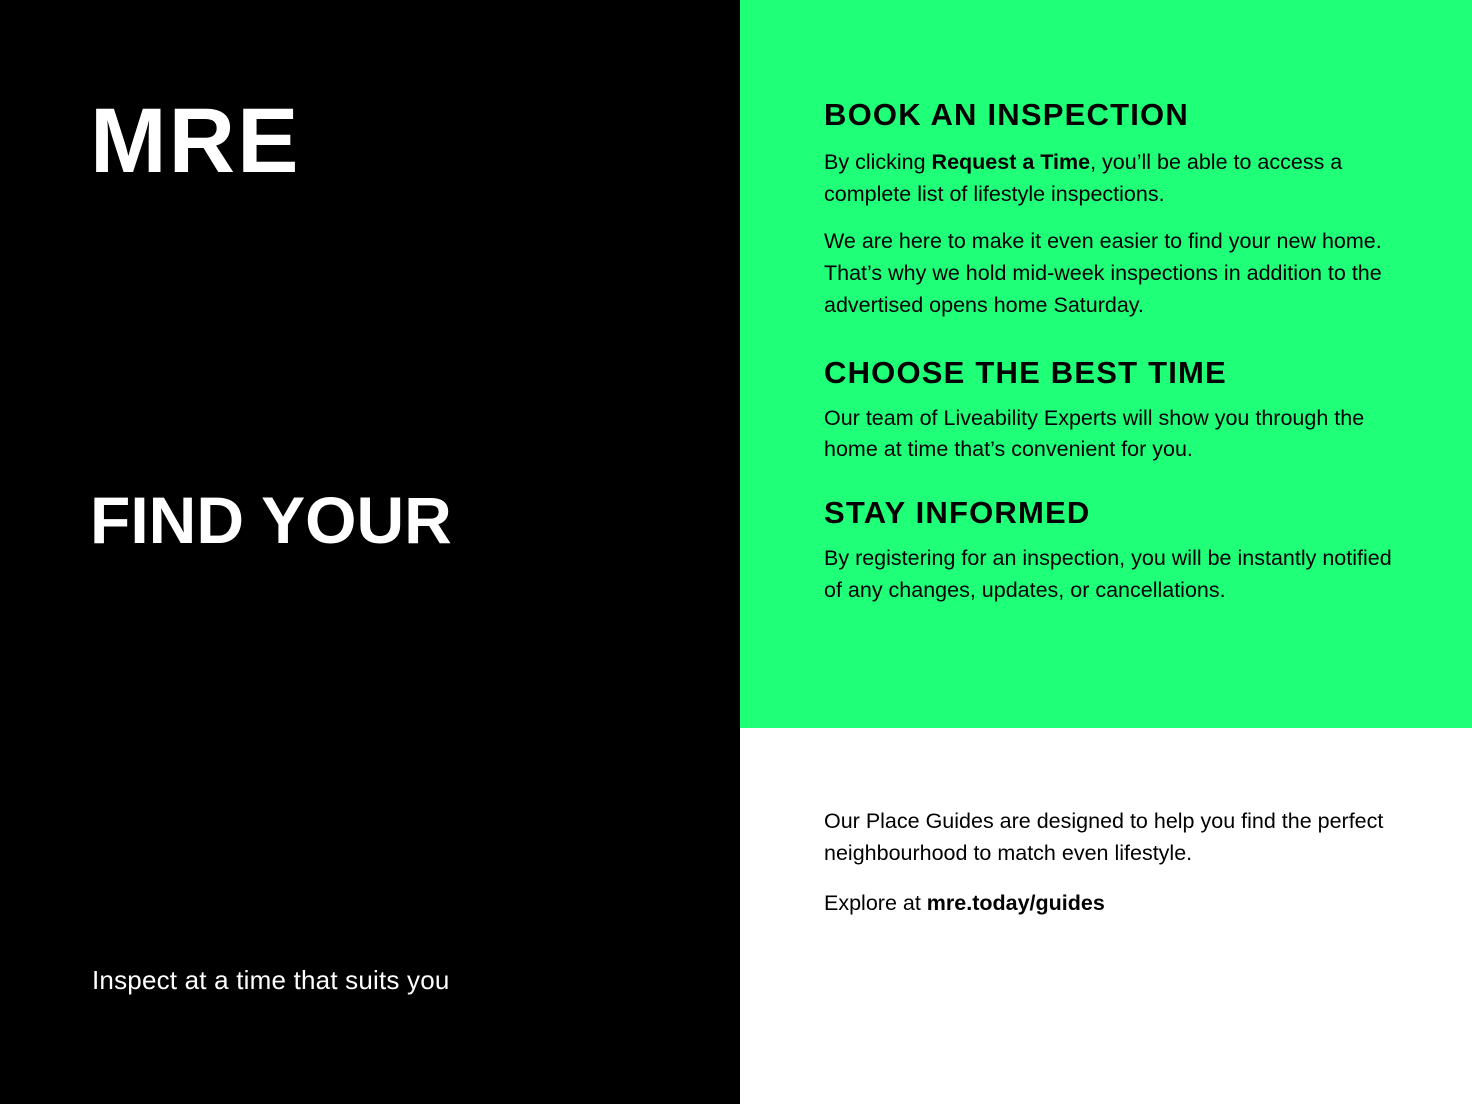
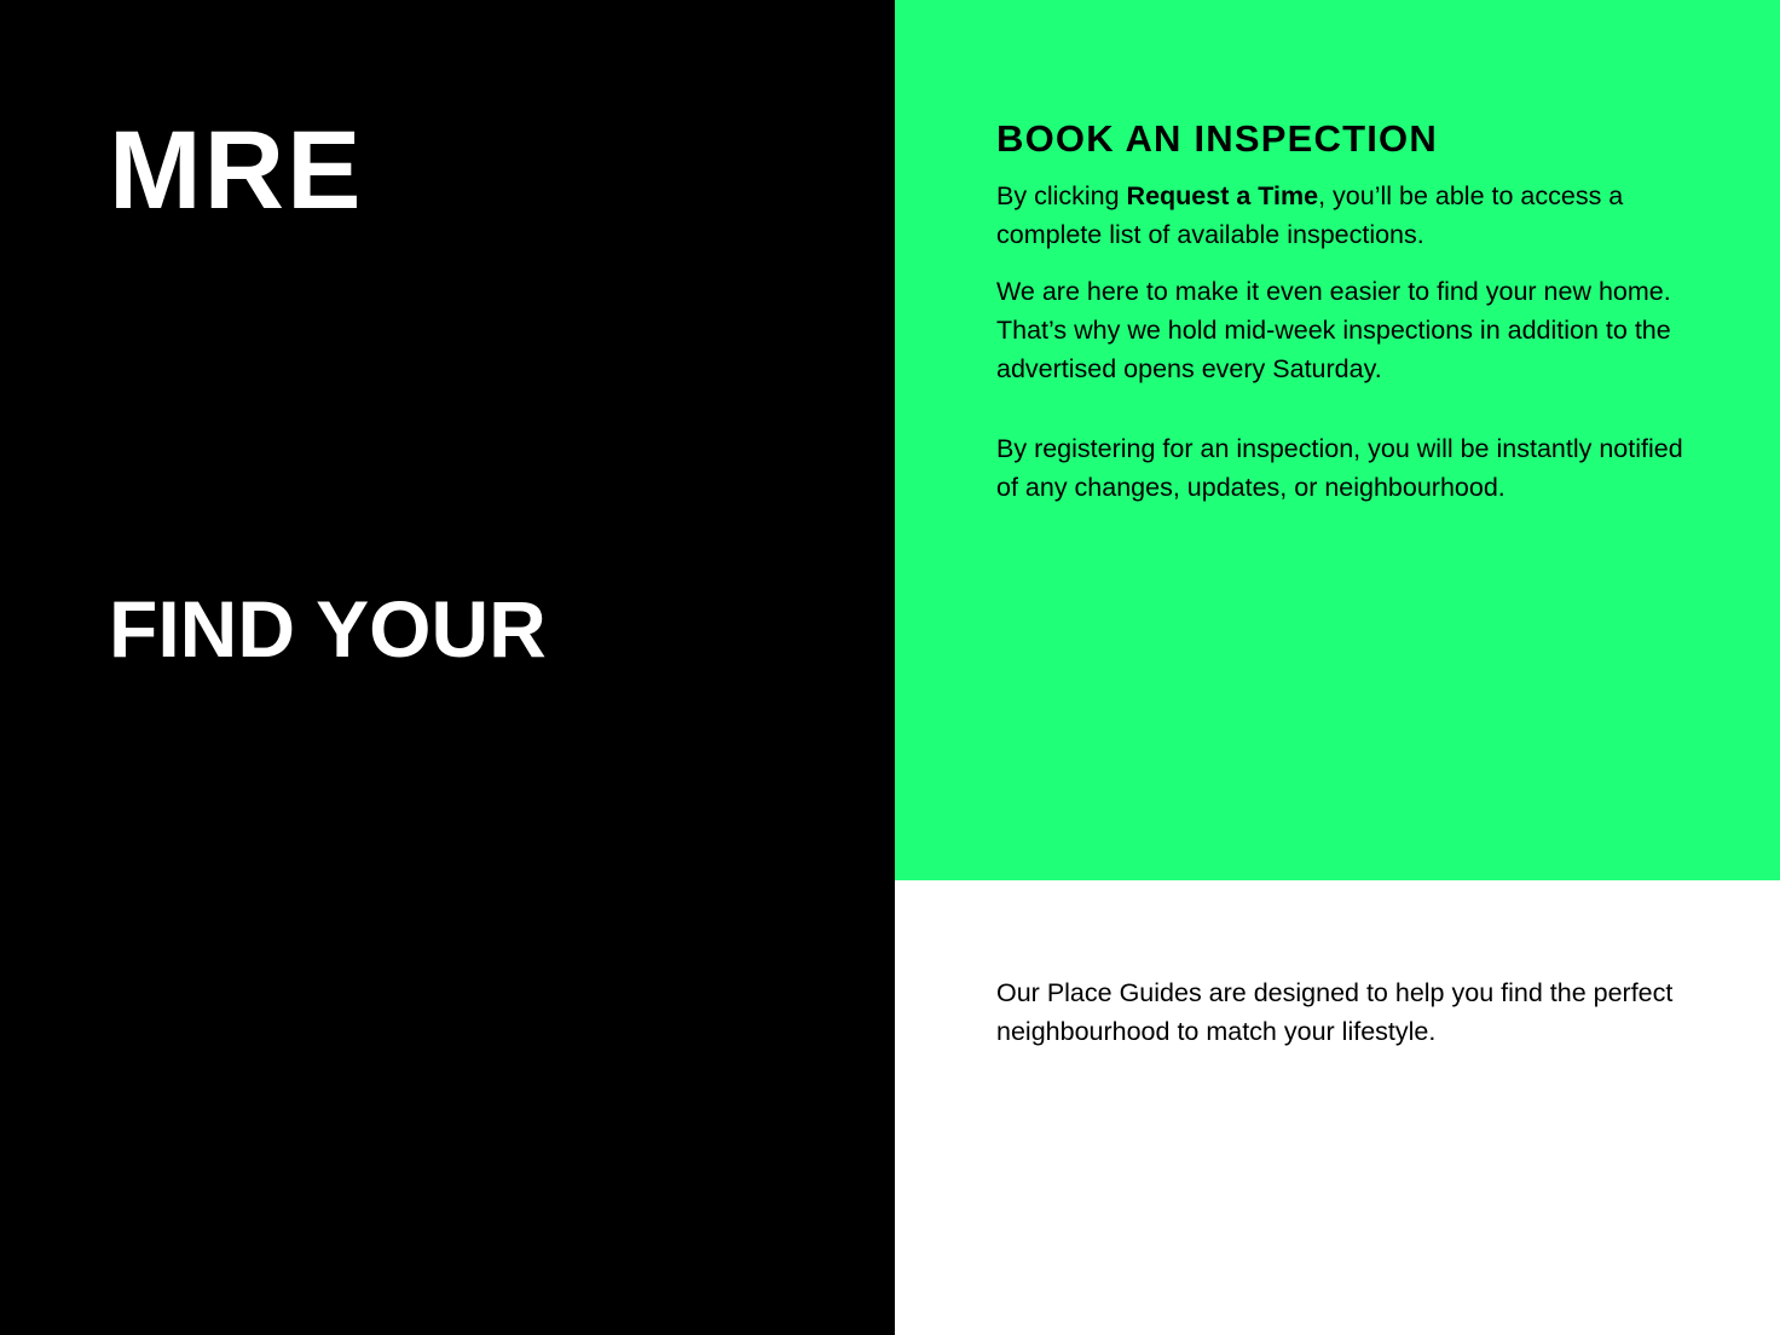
  MRE
  FIND YOUR
- Inspect at a time that suits you
  BOOK AN INSPECTION
- By clicking Request a Time, you’ll be able to access a complete list of lifestyle inspections.
+ By clicking Request a Time, you’ll be able to access a complete list of available inspections.
- We are here to make it even easier to find your new home. That’s why we hold mid-week inspections in addition to the advertised opens home Saturday.
+ We are here to make it even easier to find your new home. That’s why we hold mid-week inspections in addition to the advertised opens every Saturday.
- CHOOSE THE BEST TIME
- Our team of Liveability Experts will show you through the home at time that’s convenient for you.
- STAY INFORMED
- By registering for an inspection, you will be instantly notified of any changes, updates, or cancellations.
+ By registering for an inspection, you will be instantly notified of any changes, updates, or neighbourhood.
- Our Place Guides are designed to help you find the perfect neighbourhood to match even lifestyle.
+ Our Place Guides are designed to help you find the perfect neighbourhood to match your lifestyle.
- Explore at mre.today/guides
